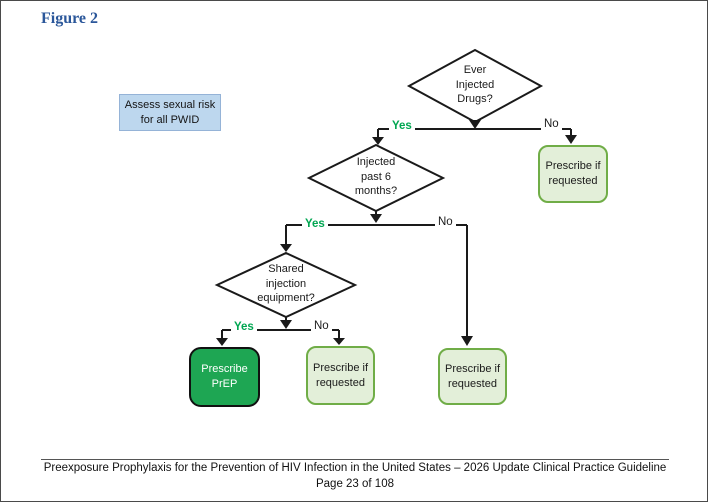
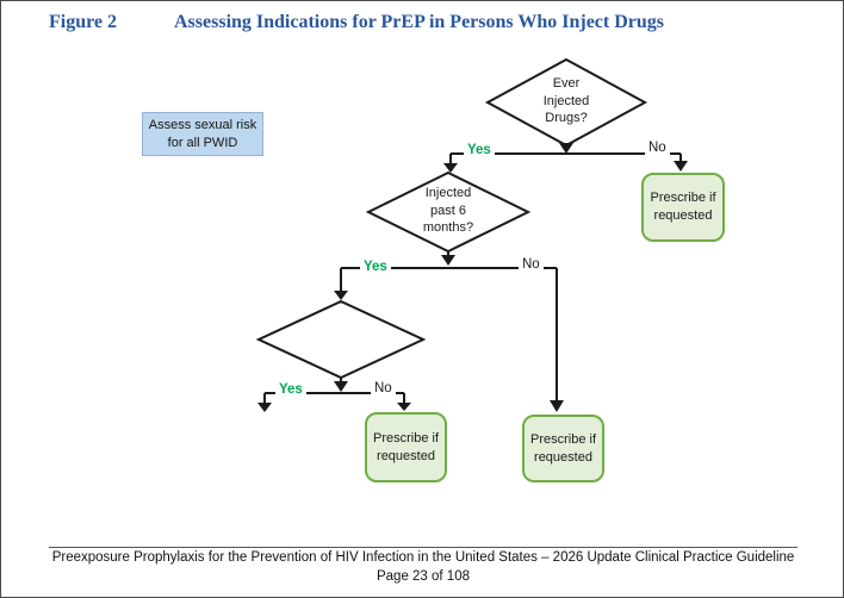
  Figure 2
+ Assessing Indications for PrEP in Persons Who Inject Drugs
  Assess sexual risk
  for all PWID
  Ever
  Injected
  Drugs?
  Injected
  past 6
  months?
- Shared
- injection
- equipment?
  Yes
  No
  Yes
  No
  Yes
  No
  Prescribe if
  requested
- Prescribe
- PrEP
  Prescribe if
  requested
  Prescribe if
  requested
  Preexposure Prophylaxis for the Prevention of HIV Infection in the United States – 2026 Update Clinical Practice Guideline
  Page 23 of 108
